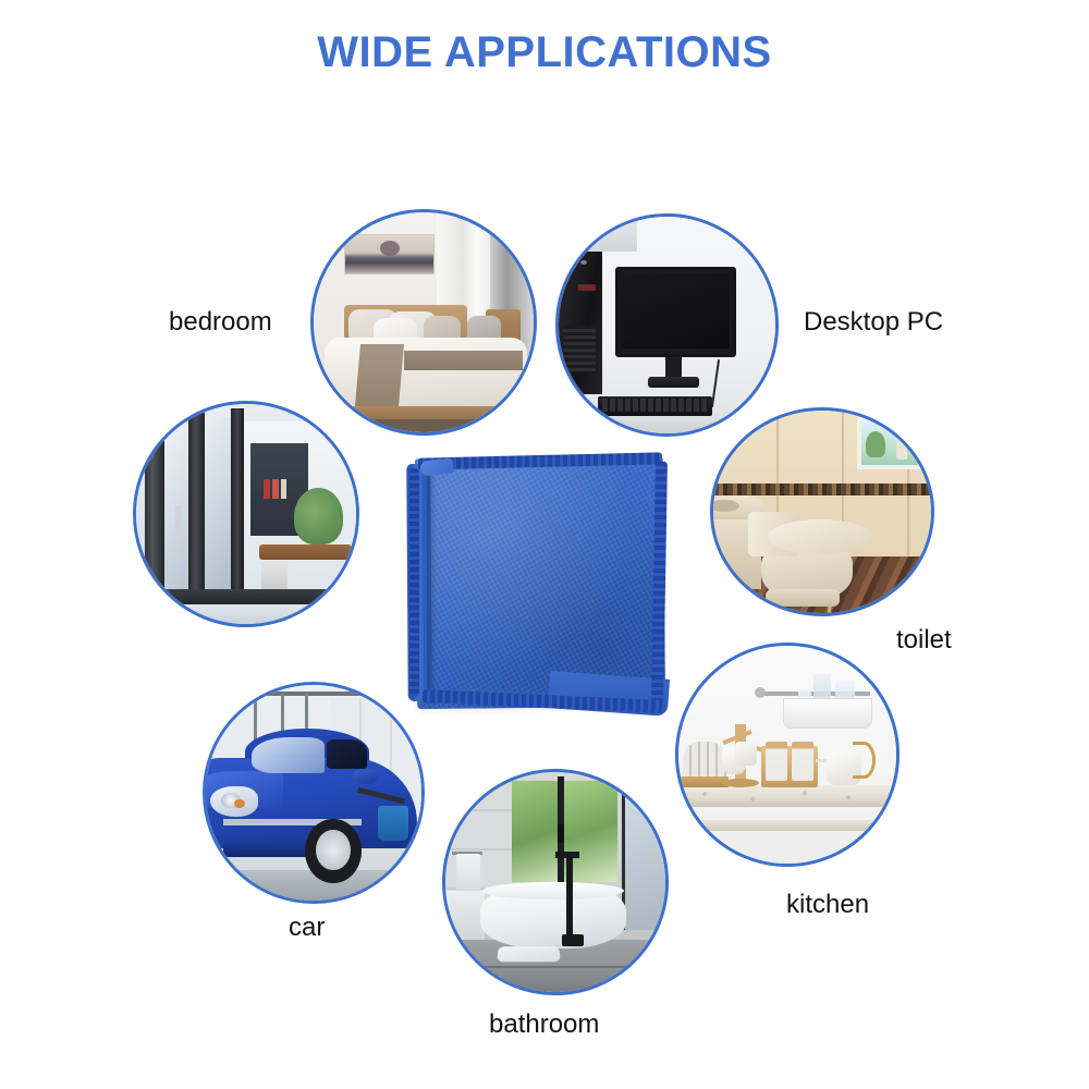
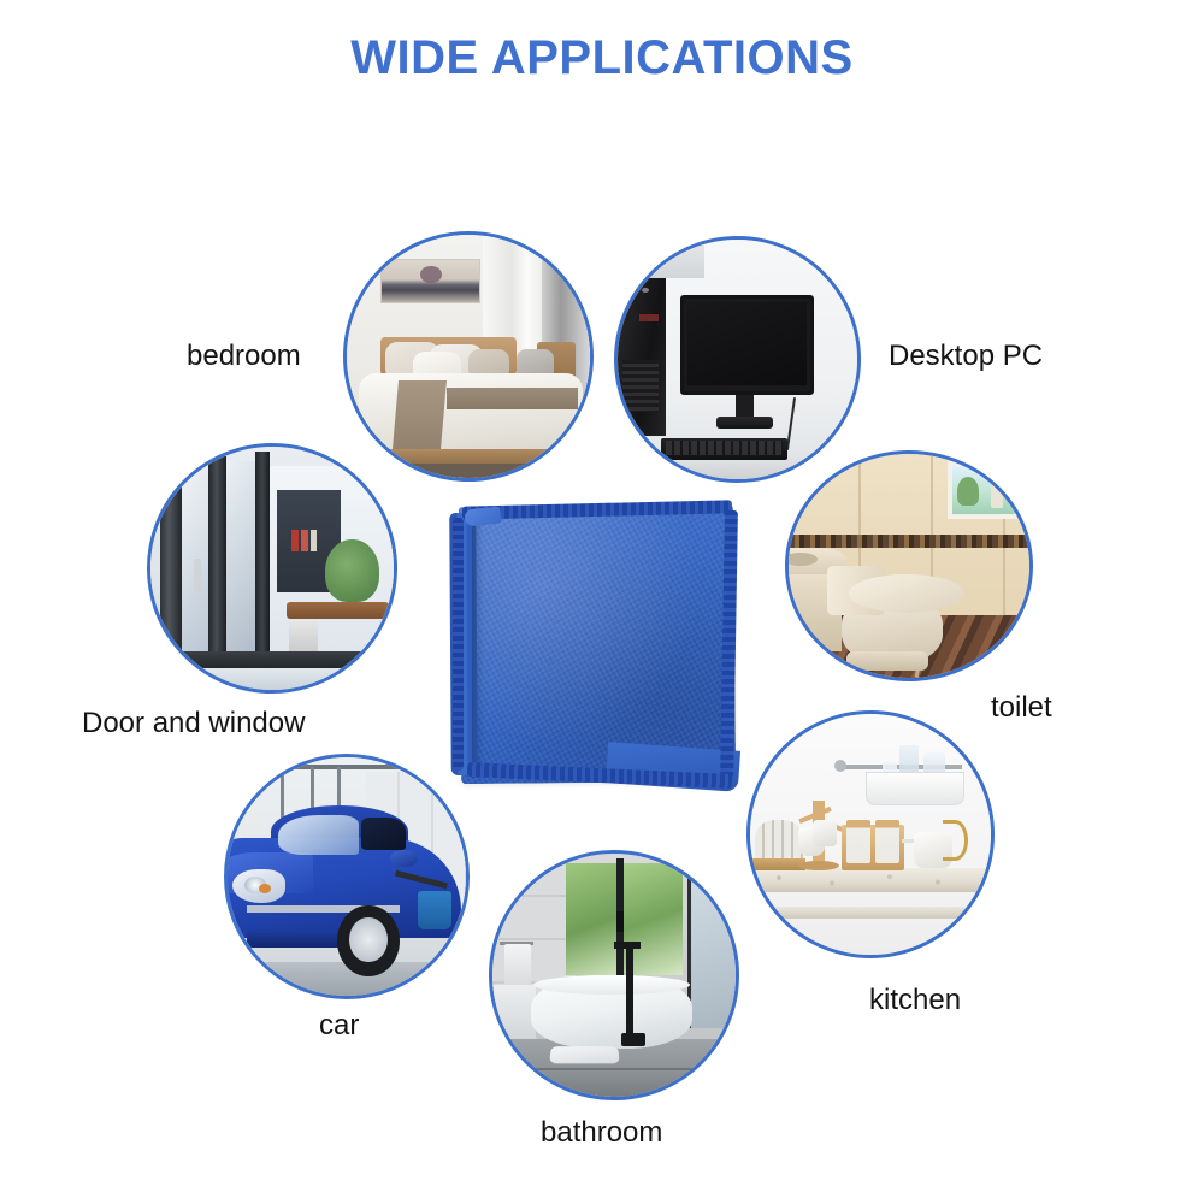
  WIDE APPLICATIONS
  bedroom
  Desktop PC
+ Door and window
  toilet
  car
  kitchen
  bathroom
